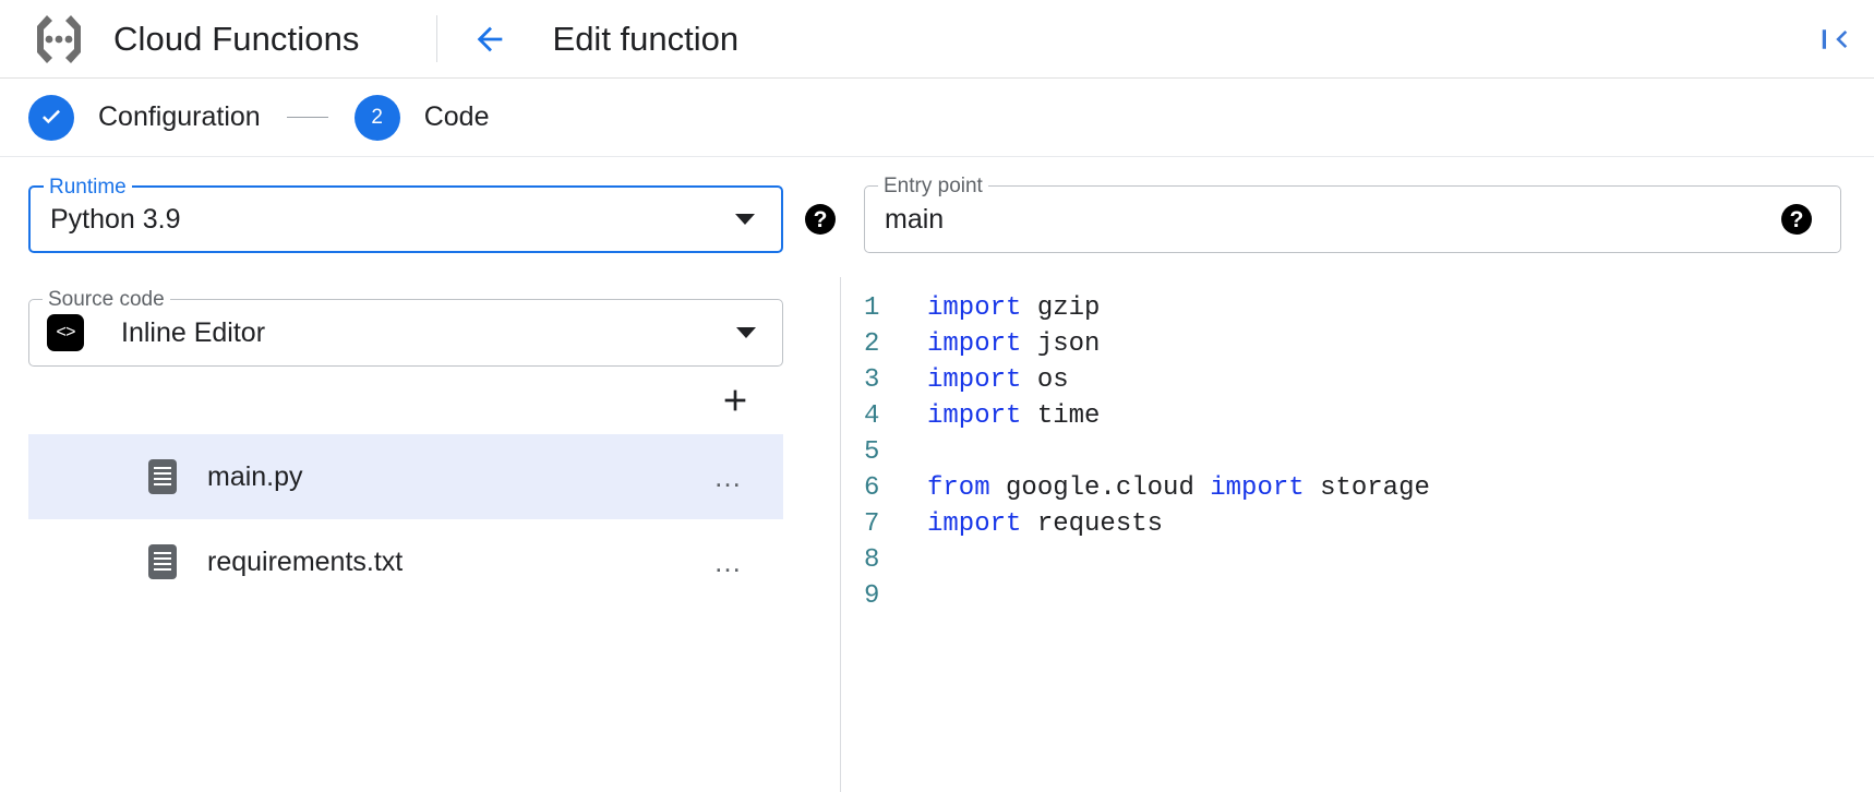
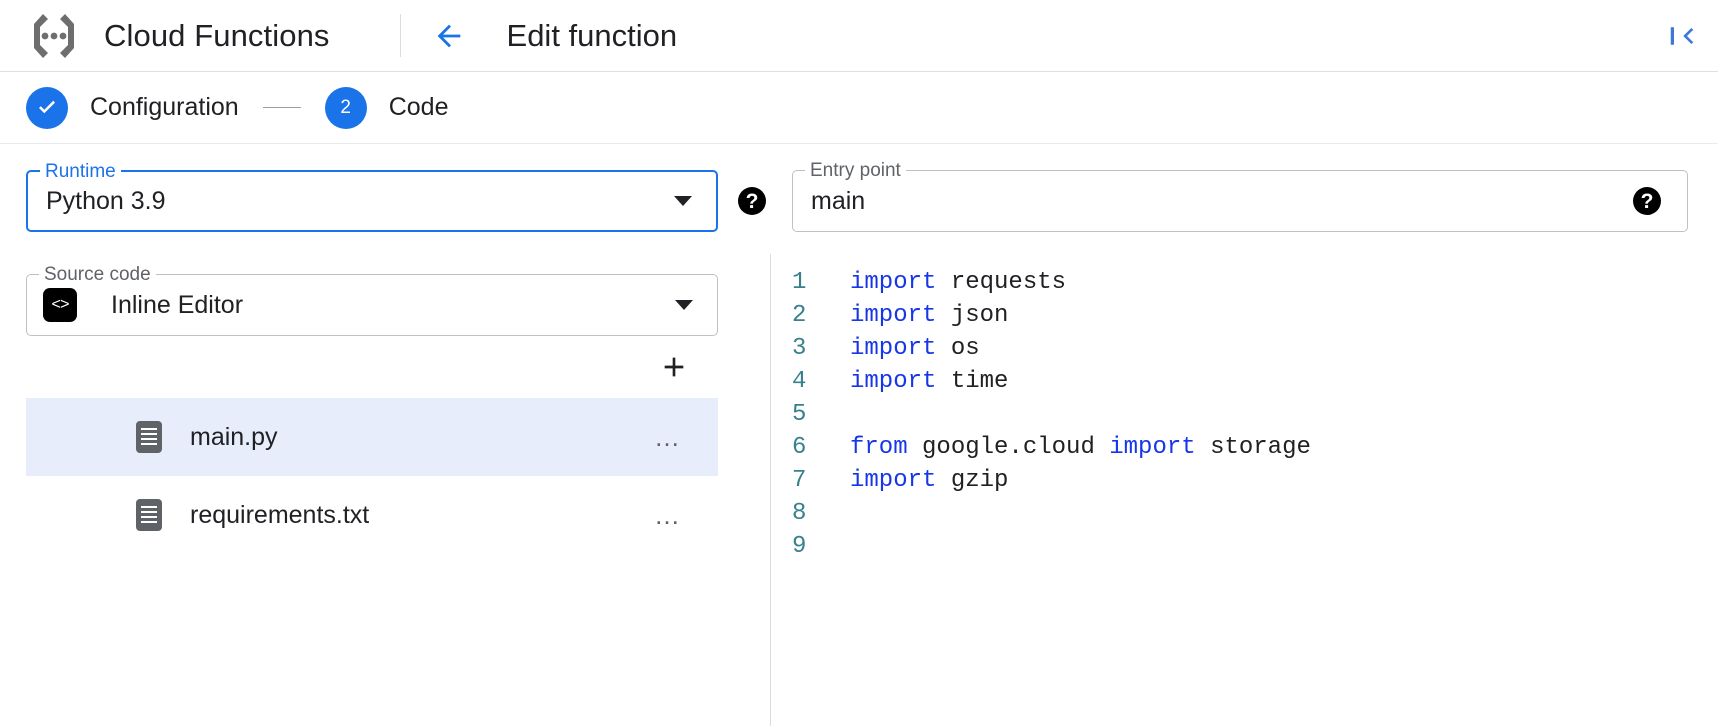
  Cloud Functions
  Edit function
  Configuration
  2
  Code
  Runtime
  Python 3.9
  ?
  Source code
  <>
  Inline Editor
  main.py
  …
  requirements.txt
  …
  Entry point
  main
  ?
  1
- import gzip
+ import requests
  2
  import json
  3
  import os
  4
  import time
  5
  6
  from google.cloud import storage
  7
- import requests
+ import gzip
  8
  9
